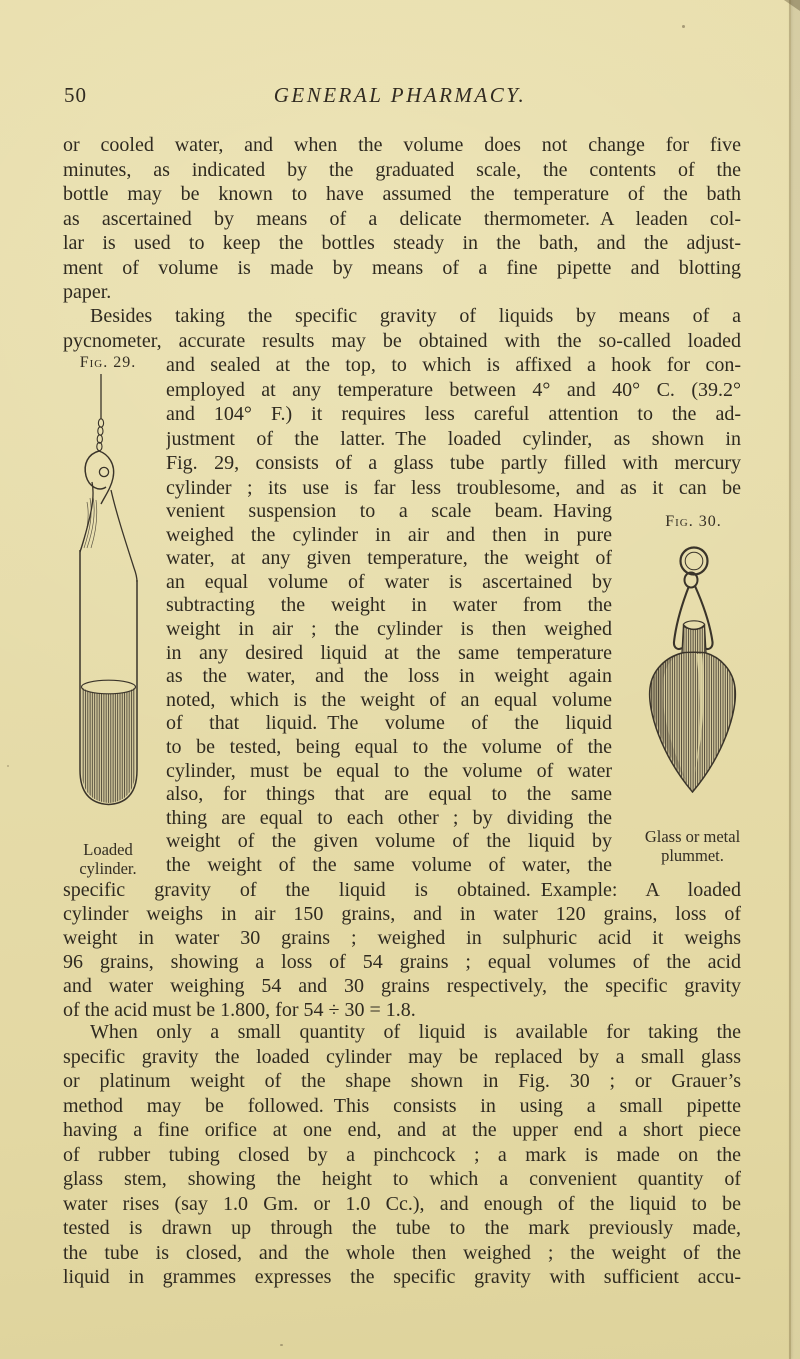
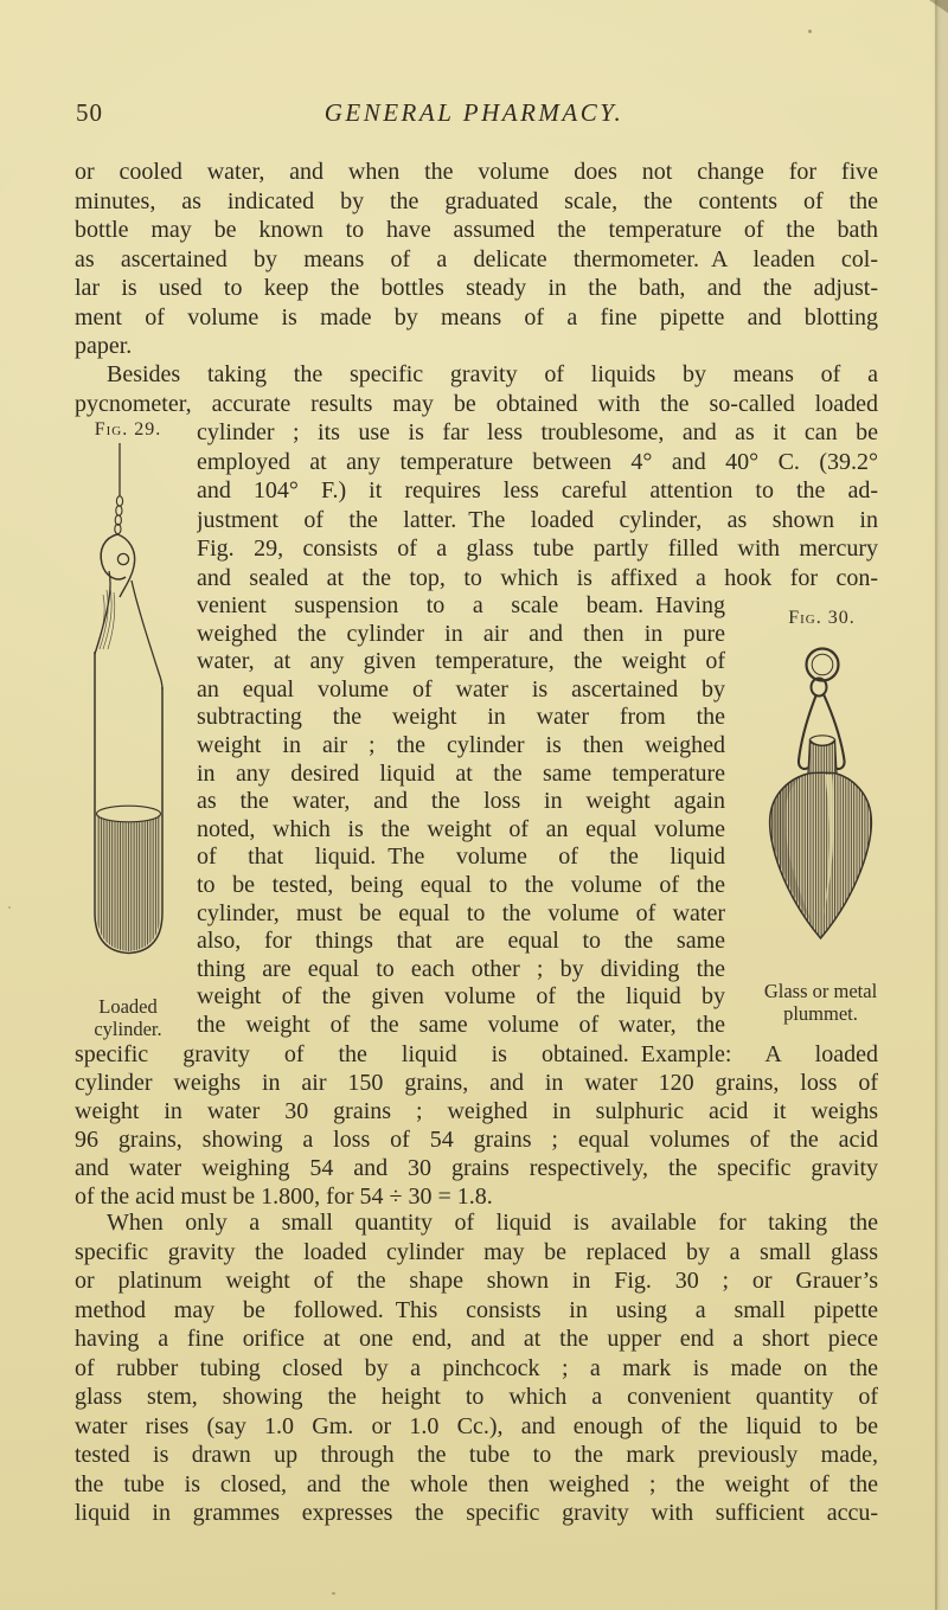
  50
  GENERAL PHARMACY.
  or cooled water, and when the volume does not change for five
  minutes, as indicated by the graduated scale, the contents of the
  bottle may be known to have assumed the temperature of the bath
  as ascertained by means of a delicate thermometer. A leaden col-
  lar is used to keep the bottles steady in the bath, and the adjust-
  ment of volume is made by means of a fine pipette and blotting
  paper.
  Besides taking the specific gravity of liquids by means of a
  pycnometer, accurate results may be obtained with the so-called loaded
- and sealed at the top, to which is affixed a hook for con-
+ cylinder ; its use is far less troublesome, and as it can be
  employed at any temperature between 4° and 40° C. (39.2°
  and 104° F.) it requires less careful attention to the ad-
  justment of the latter. The loaded cylinder, as shown in
  Fig. 29, consists of a glass tube partly filled with mercury
- cylinder ; its use is far less troublesome, and as it can be
+ and sealed at the top, to which is affixed a hook for con-
  venient suspension to a scale beam. Having
  weighed the cylinder in air and then in pure
  water, at any given temperature, the weight of
  an equal volume of water is ascertained by
  subtracting the weight in water from the
  weight in air ; the cylinder is then weighed
  in any desired liquid at the same temperature
  as the water, and the loss in weight again
  noted, which is the weight of an equal volume
  of that liquid. The volume of the liquid
  to be tested, being equal to the volume of the
  cylinder, must be equal to the volume of water
  also, for things that are equal to the same
  thing are equal to each other ; by dividing the
  weight of the given volume of the liquid by
  the weight of the same volume of water, the
  specific gravity of the liquid is obtained. Example: A loaded
  cylinder weighs in air 150 grains, and in water 120 grains, loss of
  weight in water 30 grains ; weighed in sulphuric acid it weighs
  96 grains, showing a loss of 54 grains ; equal volumes of the acid
  and water weighing 54 and 30 grains respectively, the specific gravity
  of the acid must be 1.800, for 54 ÷ 30 = 1.8.
  When only a small quantity of liquid is available for taking the
  specific gravity the loaded cylinder may be replaced by a small glass
  or platinum weight of the shape shown in Fig. 30 ; or Grauer’s
  method may be followed. This consists in using a small pipette
  having a fine orifice at one end, and at the upper end a short piece
  of rubber tubing closed by a pinchcock ; a mark is made on the
  glass stem, showing the height to which a convenient quantity of
  water rises (say 1.0 Gm. or 1.0 Cc.), and enough of the liquid to be
  tested is drawn up through the tube to the mark previously made,
  the tube is closed, and the whole then weighed ; the weight of the
  liquid in grammes expresses the specific gravity with sufficient accu-
  Fig. 29.
  Loaded
  cylinder.
  Fig. 30.
  Glass or metal
  plummet.
